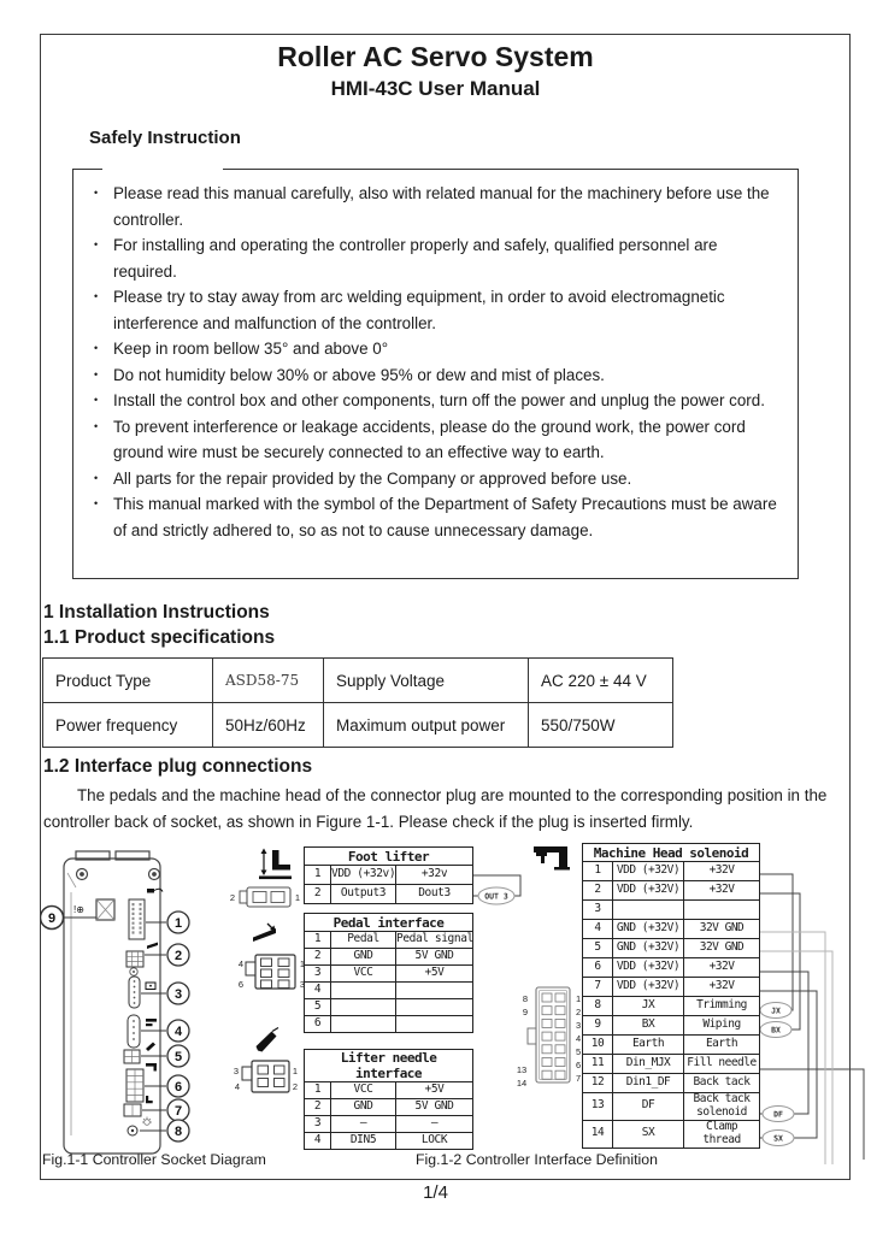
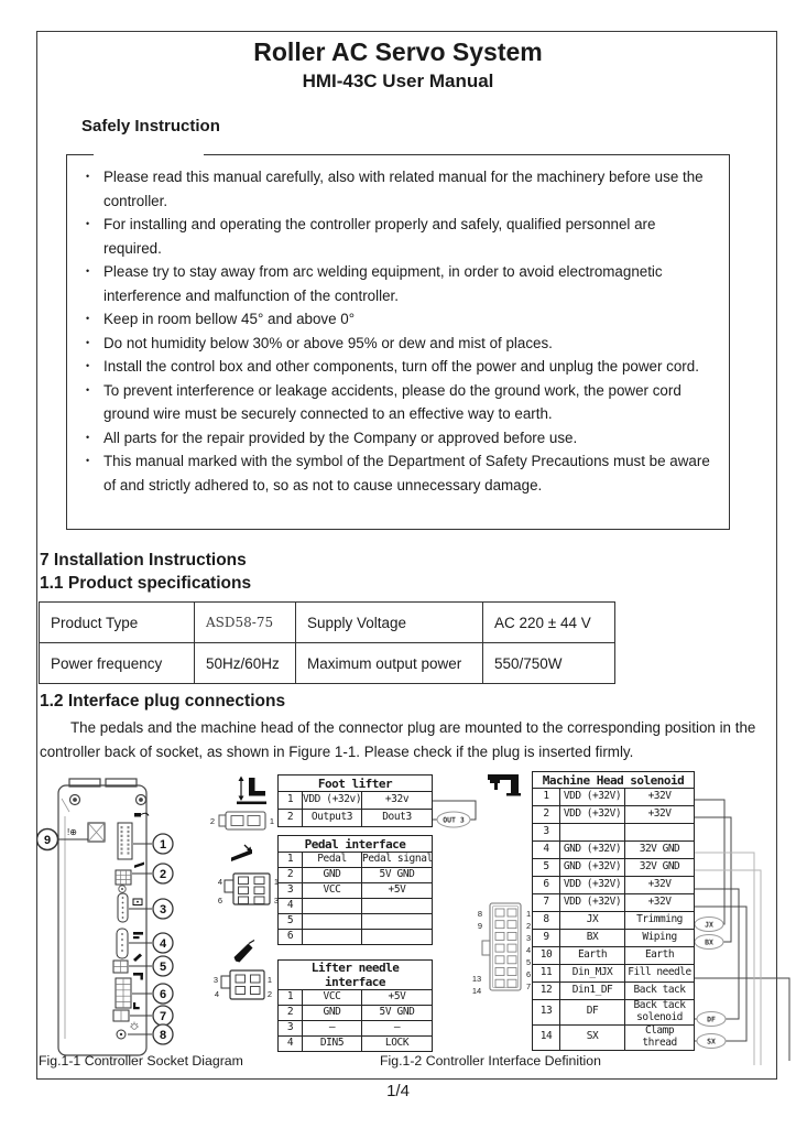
  Roller AC Servo System
  HMI-43C User Manual
  Safely Instruction
  Please read this manual carefully, also with related manual for the machinery before use the controller.
  For installing and operating the controller properly and safely, qualified personnel are required.
  Please try to stay away from arc welding equipment, in order to avoid electromagnetic interference and malfunction of the controller.
- Keep in room bellow 35° and above 0°
+ Keep in room bellow 45° and above 0°
  Do not humidity below 30% or above 95% or dew and mist of places.
  Install the control box and other components, turn off the power and unplug the power cord.
  To prevent interference or leakage accidents, please do the ground work, the power cord ground wire must be securely connected to an effective way to earth.
  All parts for the repair provided by the Company or approved before use.
  This manual marked with the symbol of the Department of Safety Precautions must be aware of and strictly adhered to, so as not to cause unnecessary damage.
- 1 Installation Instructions
+ 7 Installation Instructions
  1.1 Product specifications
  Product Type	ASD58-75	Supply Voltage	AC 220 ± 44 V
  Power frequency	50Hz/60Hz	Maximum output power	550/750W
  1.2 Interface plug connections
  The pedals and the machine head of the connector plug are mounted to the corresponding position in the controller back of socket, as shown in Figure 1-1. Please check if the plug is inserted firmly.
  !⊕
  9
  1
  2
  3
  4
  5
  6
  7
  8
  2
  1
  4
  6
  1
  3
  3
  4
  1
  2
  OUT 3
  8
  9
  13
  14
  1
  2
  3
  4
  5
  6
  7
  JX
  BX
  DF
  SX
  Foot lifter
  1	VDD (+32v)	+32v
  2	Output3	Dout3
  Pedal interface
  1	Pedal	Pedal signal
  2	GND	5V GND
  3	VCC	+5V
  4
  5
  6
  Lifter needle interface
  1	VCC	+5V
  2	GND	5V GND
  3	—	—
  4	DIN5	LOCK
  Machine Head solenoid
  1	VDD (+32V)	+32V
  2	VDD (+32V)	+32V
  3
  4	GND (+32V)	32V GND
  5	GND (+32V)	32V GND
  6	VDD (+32V)	+32V
  7	VDD (+32V)	+32V
  8	JX	Trimming
  9	BX	Wiping
  10	Earth	Earth
  11	Din_MJX	Fill needle
  12	Din1_DF	Back tack
  13	DF	Back tack solenoid
  14	SX	Clamp thread
  Fig.1-1 Controller Socket Diagram
  Fig.1-2 Controller Interface Definition
  1/4
